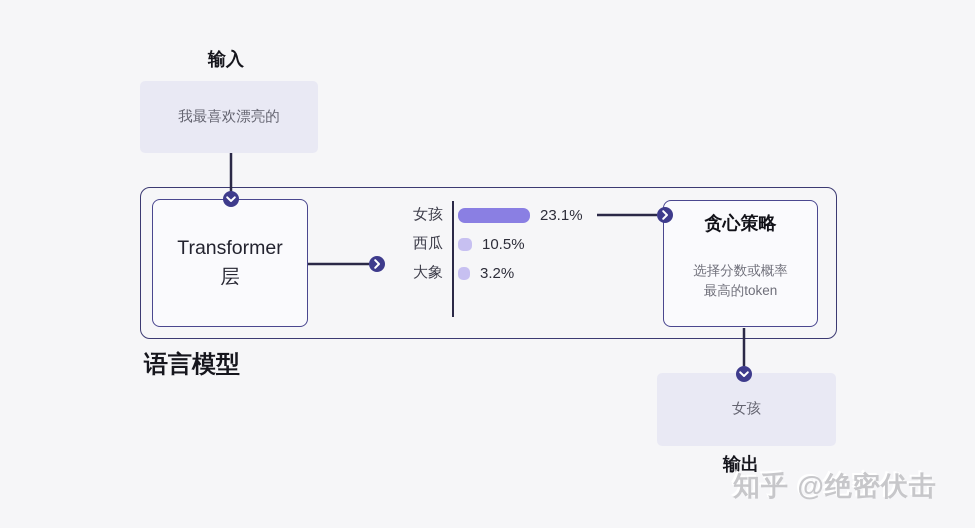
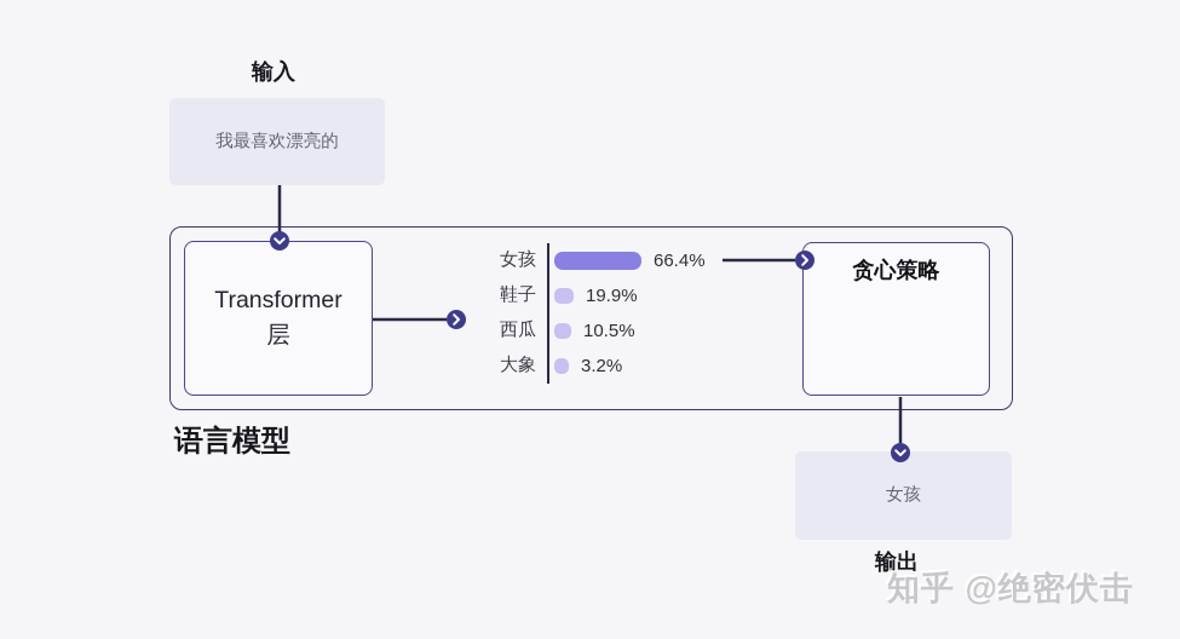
  输入
  我最喜欢漂亮的
  Transformer
  层
  女孩
- 23.1%
+ 66.4%
+ 鞋子
+ 19.9%
  西瓜
  10.5%
  大象
  3.2%
  贪心策略
- 选择分数或概率
- 最高的token
  语言模型
  女孩
  输出
  知乎 @绝密伏击
